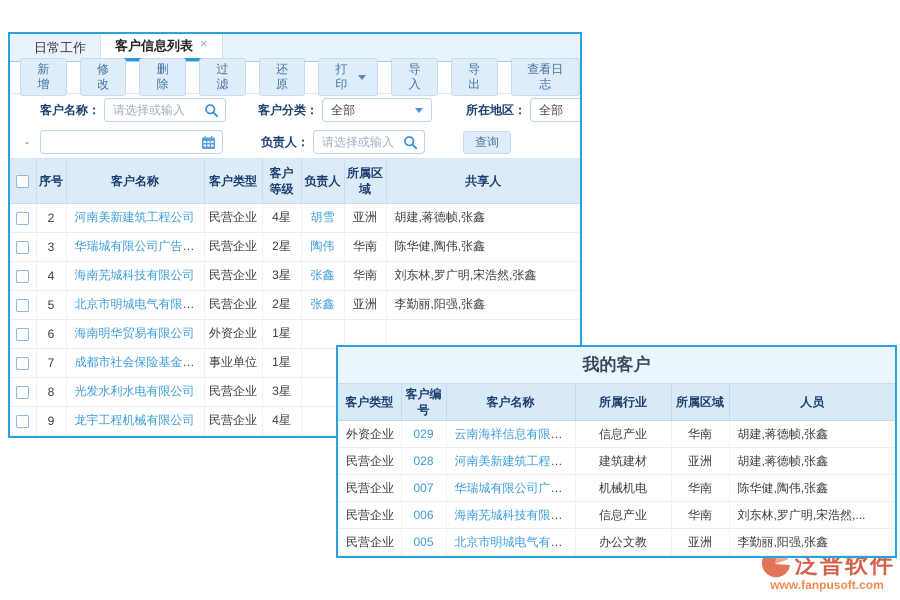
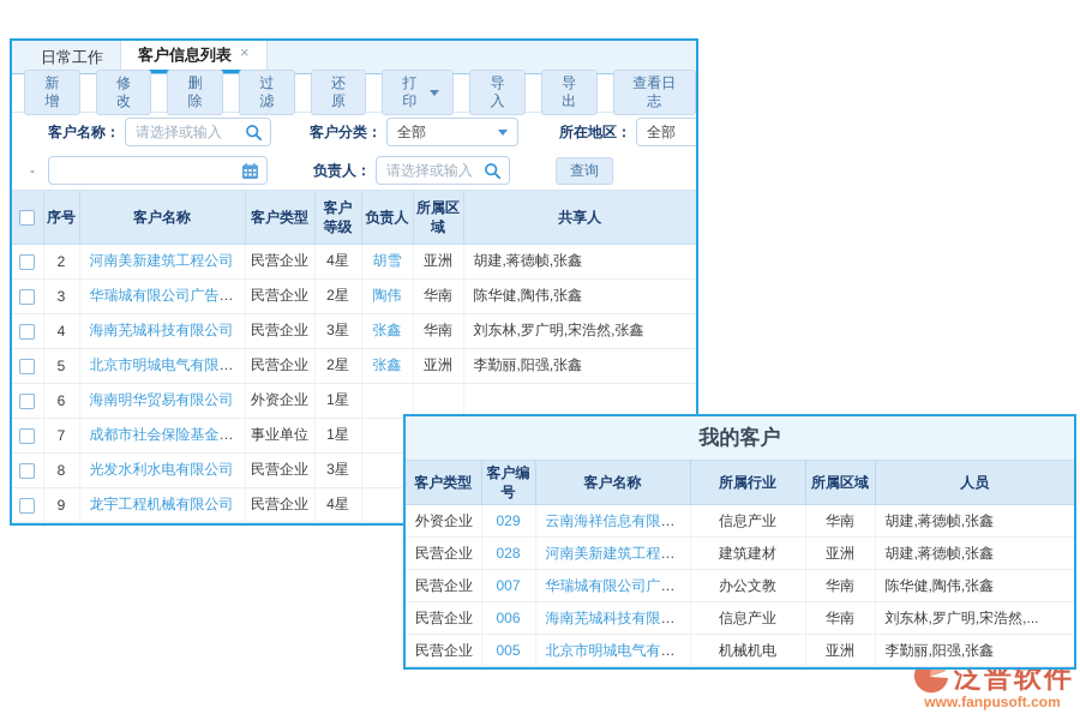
  日常工作
  客户信息列表
  ×
  新增
  修改
  删除
  过滤
  还原
  打印
  导入
  导出
  查看日志
  客户名称：
  请选择或输入
  客户分类：
  全部
  所在地区：
  全部
  -
  负责人：
  请选择或输入
  查询
  	序号	客户名称	客户类型	客户等级	负责人	所属区域	共享人
  	2	河南美新建筑工程公司	民营企业	4星	胡雪	亚洲	胡建,蒋德帧,张鑫
  	3	华瑞城有限公司广告设计	民营企业	2星	陶伟	华南	陈华健,陶伟,张鑫
  	4	海南芜城科技有限公司	民营企业	3星	张鑫	华南	刘东林,罗广明,宋浩然,张鑫
  	5	北京市明城电气有限公司	民营企业	2星	张鑫	亚洲	李勤丽,阳强,张鑫
  	6	海南明华贸易有限公司	外资企业	1星
  	7	成都市社会保险基金管理	事业单位	1星
  	8	光发水利水电有限公司	民营企业	3星
  	9	龙宇工程机械有限公司	民营企业	4星
  我的客户
  客户类型	客户编号	客户名称	所属行业	所属区域	人员
  外资企业	029	云南海祥信息有限公司	信息产业	华南	胡建,蒋德帧,张鑫
  民营企业	028	河南美新建筑工程公司	建筑建材	亚洲	胡建,蒋德帧,张鑫
- 民营企业	007	华瑞城有限公司广告设	机械机电	华南	陈华健,陶伟,张鑫
+ 民营企业	007	华瑞城有限公司广告设	办公文教	华南	陈华健,陶伟,张鑫
  民营企业	006	海南芜城科技有限公司	信息产业	华南	刘东林,罗广明,宋浩然,...
- 民营企业	005	北京市明城电气有限公	办公文教	亚洲	李勤丽,阳强,张鑫
+ 民营企业	005	北京市明城电气有限公	机械机电	亚洲	李勤丽,阳强,张鑫
  泛普软件
  www.fanpusoft.com
